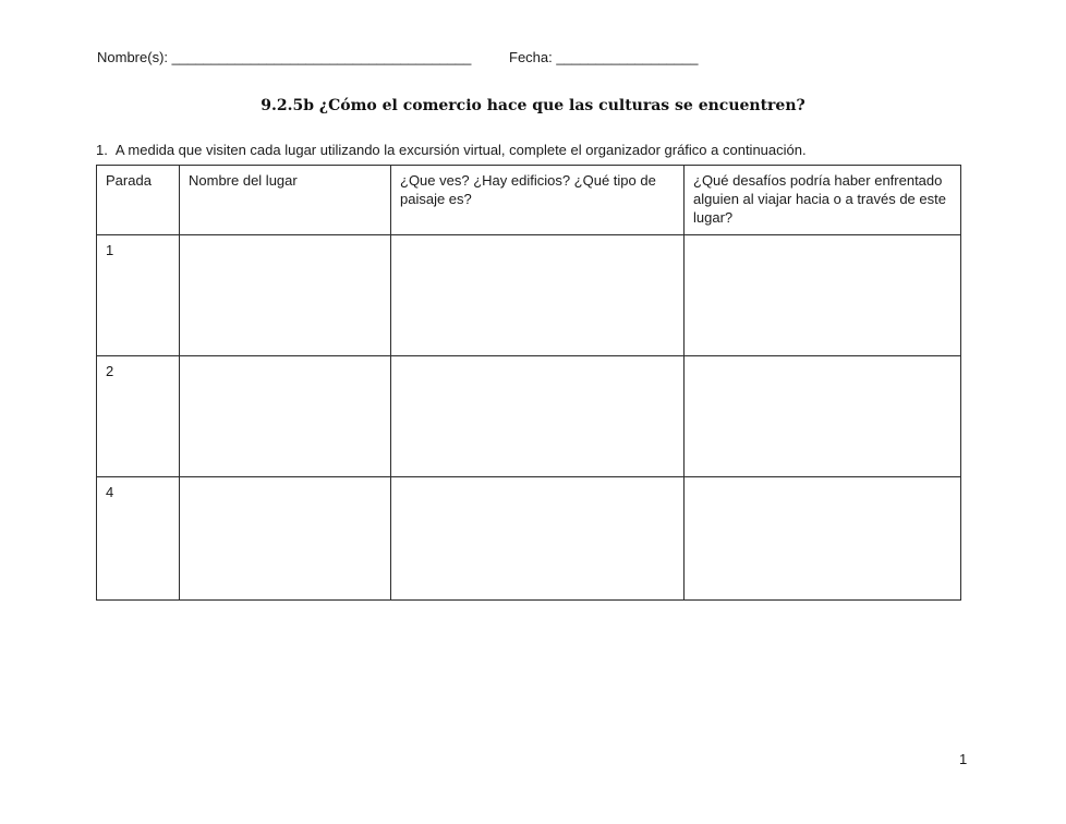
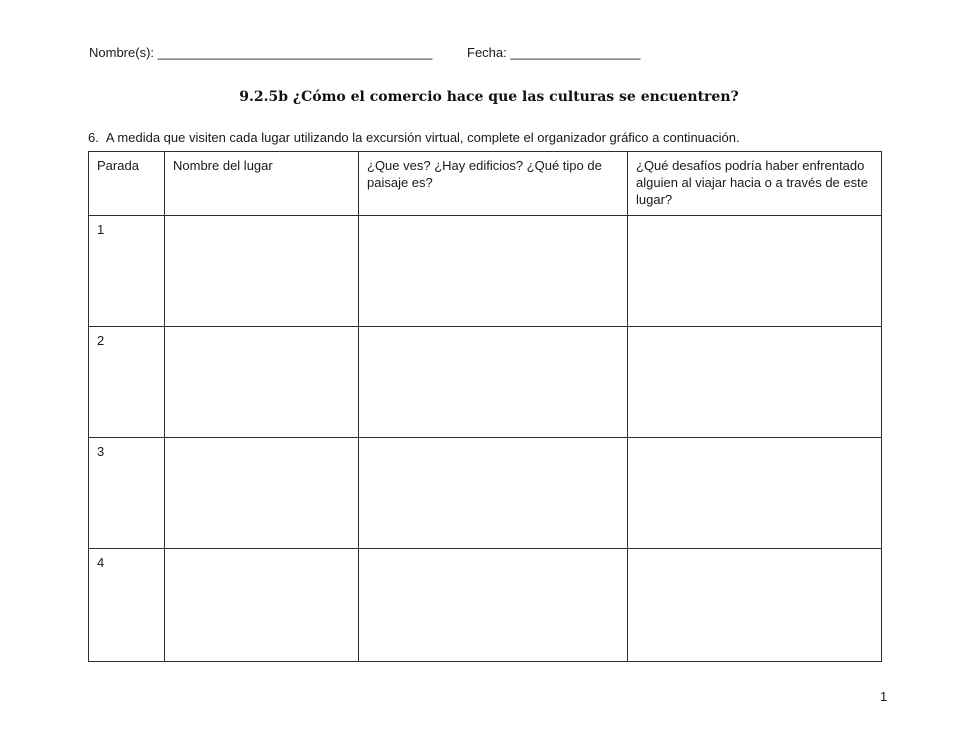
  Nombre(s): ______________________________________
  Fecha: __________________
  9.2.5b ¿Cómo el comercio hace que las culturas se encuentren?
- 1. A medida que visiten cada lugar utilizando la excursión virtual, complete el organizador gráfico a continuación.
+ 6. A medida que visiten cada lugar utilizando la excursión virtual, complete el organizador gráfico a continuación.
  Parada	Nombre del lugar	¿Que ves? ¿Hay edificios? ¿Qué tipo de paisaje es?	¿Qué desafíos podría haber enfrentado alguien al viajar hacia o a través de este lugar?
  1
  2
+ 3
  4
  1
